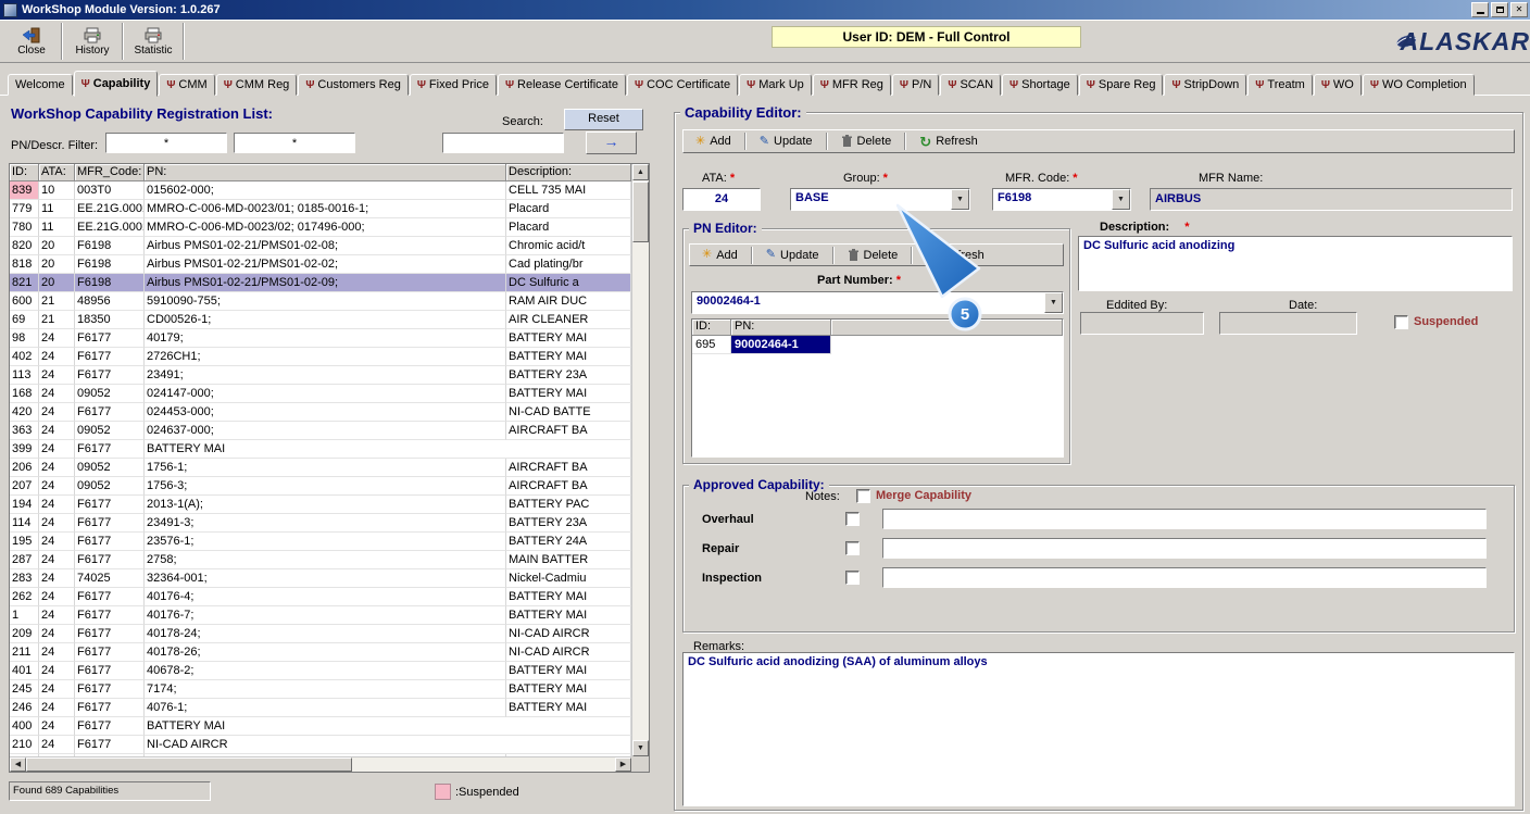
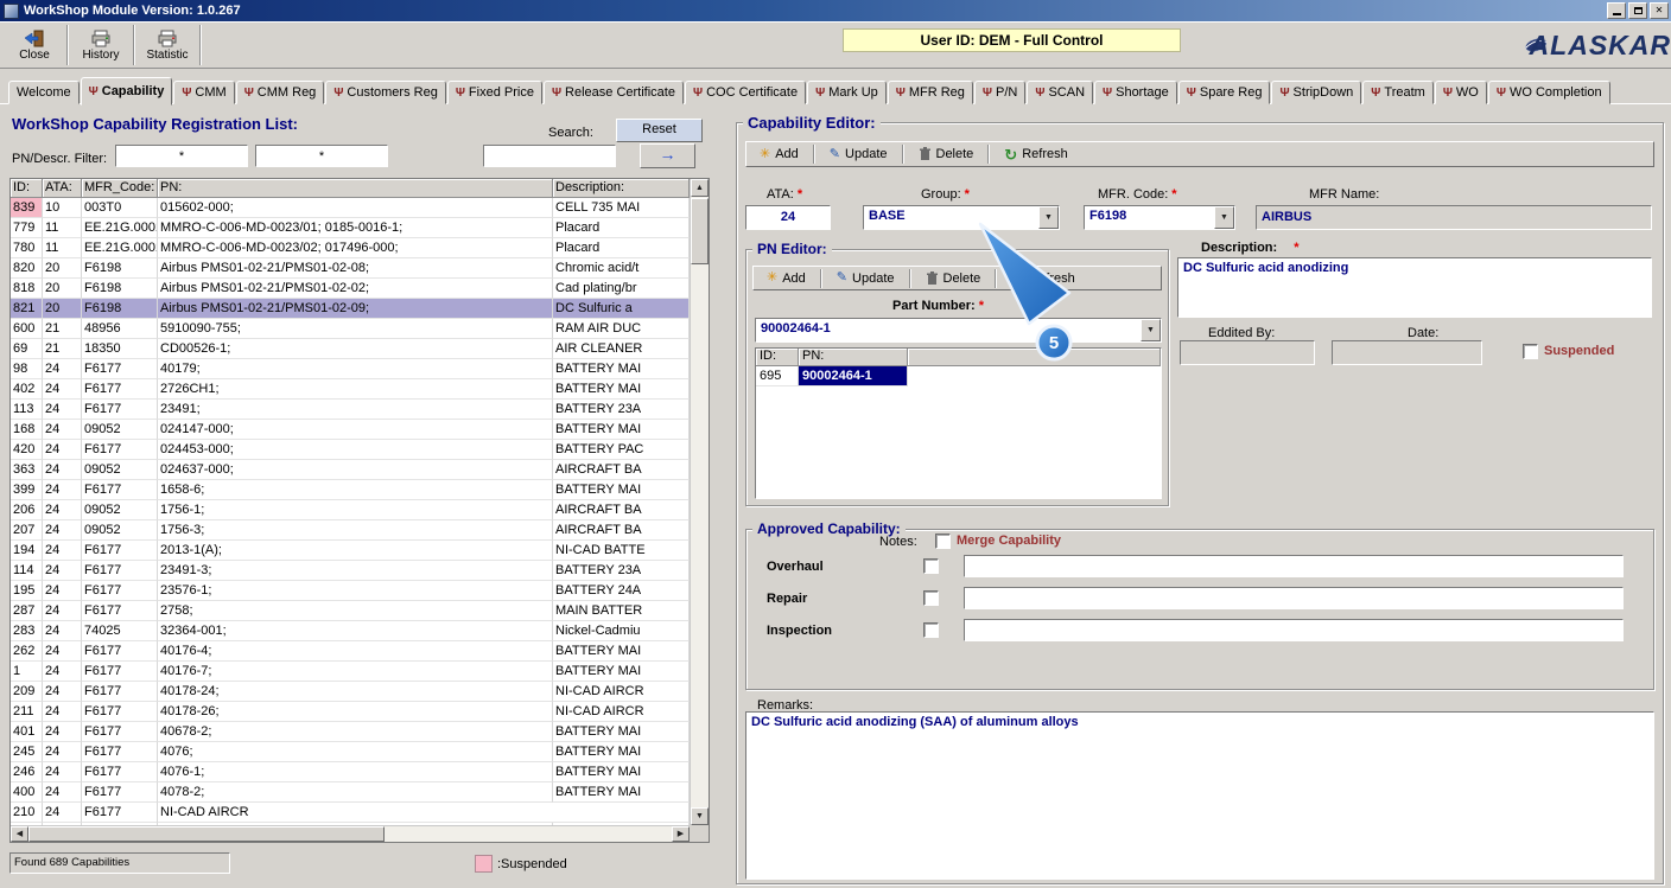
  WorkShop Module Version: 1.0.267
  ✕
  Close
  History
  Statistic
  User ID: DEM - Full Control
  ALASKAR
  Welcome
  Ψ
  Capability
  Ψ
  CMM
  Ψ
  CMM Reg
  Ψ
  Customers Reg
  Ψ
  Fixed Price
  Ψ
  Release Certificate
  Ψ
  COC Certificate
  Ψ
  Mark Up
  Ψ
  MFR Reg
  Ψ
  P/N
  Ψ
  SCAN
  Ψ
  Shortage
  Ψ
  Spare Reg
  Ψ
  StripDown
  Ψ
  Treatm
  Ψ
  WO
  Ψ
  WO Completion
  WorkShop Capability Registration List:
  Search:
  Reset
  PN/Descr. Filter:
  *
  *
  →
  ID:
  ATA:
  MFR_Code:
  PN:
  Description:
  839
  10
  003T0
  015602-000;
  CELL 735 MAI
  779
  11
  EE.21G.000
  MMRO-C-006-MD-0023/01; 0185-0016-1;
  Placard
  780
  11
  EE.21G.000
  MMRO-C-006-MD-0023/02; 017496-000;
  Placard
  820
  20
  F6198
  Airbus PMS01-02-21/PMS01-02-08;
  Chromic acid/t
  818
  20
  F6198
  Airbus PMS01-02-21/PMS01-02-02;
  Cad plating/br
  821
  20
  F6198
  Airbus PMS01-02-21/PMS01-02-09;
  DC Sulfuric a
  600
  21
  48956
  5910090-755;
  RAM AIR DUC
  69
  21
  18350
  CD00526-1;
  AIR CLEANER
  98
  24
  F6177
  40179;
  BATTERY MAI
  402
  24
  F6177
  2726CH1;
  BATTERY MAI
  113
  24
  F6177
  23491;
  BATTERY 23A
  168
  24
  09052
  024147-000;
  BATTERY MAI
  420
  24
  F6177
  024453-000;
- NI-CAD BATTE
+ BATTERY PAC
  363
  24
  09052
  024637-000;
  AIRCRAFT BA
  399
  24
  F6177
+ 1658-6;
  BATTERY MAI
  206
  24
  09052
  1756-1;
  AIRCRAFT BA
  207
  24
  09052
  1756-3;
  AIRCRAFT BA
  194
  24
  F6177
  2013-1(A);
- BATTERY PAC
+ NI-CAD BATTE
  114
  24
  F6177
  23491-3;
  BATTERY 23A
  195
  24
  F6177
  23576-1;
  BATTERY 24A
  287
  24
  F6177
  2758;
  MAIN BATTER
  283
  24
  74025
  32364-001;
  Nickel-Cadmiu
  262
  24
  F6177
  40176-4;
  BATTERY MAI
  1
  24
  F6177
  40176-7;
  BATTERY MAI
  209
  24
  F6177
  40178-24;
  NI-CAD AIRCR
  211
  24
  F6177
  40178-26;
  NI-CAD AIRCR
  401
  24
  F6177
  40678-2;
  BATTERY MAI
  245
  24
  F6177
- 7174;
+ 4076;
  BATTERY MAI
  246
  24
  F6177
  4076-1;
  BATTERY MAI
  400
  24
  F6177
+ 4078-2;
  BATTERY MAI
  210
  24
  F6177
  NI-CAD AIRCR
  Found 689 Capabilities
  :Suspended
  Capability Editor:
  ✳
  Add
  ✎
  Update
  Delete
  ↻
  Refresh
  ATA: *
  Group: *
  MFR. Code: *
  MFR Name:
  24
  BASE
  F6198
  AIRBUS
  PN Editor:
  ✳
  Add
  ✎
  Update
  Delete
  Part Number: *
  90002464-1
  ID:
  PN:
  695
  90002464-1
  Description: *
  DC Sulfuric acid anodizing
  Eddited By:
  Date:
  Suspended
  Approved Capability:
  Notes:
  Merge Capability
  Overhaul
  Repair
  Inspection
  Remarks:
  DC Sulfuric acid anodizing (SAA) of aluminum alloys
  5
